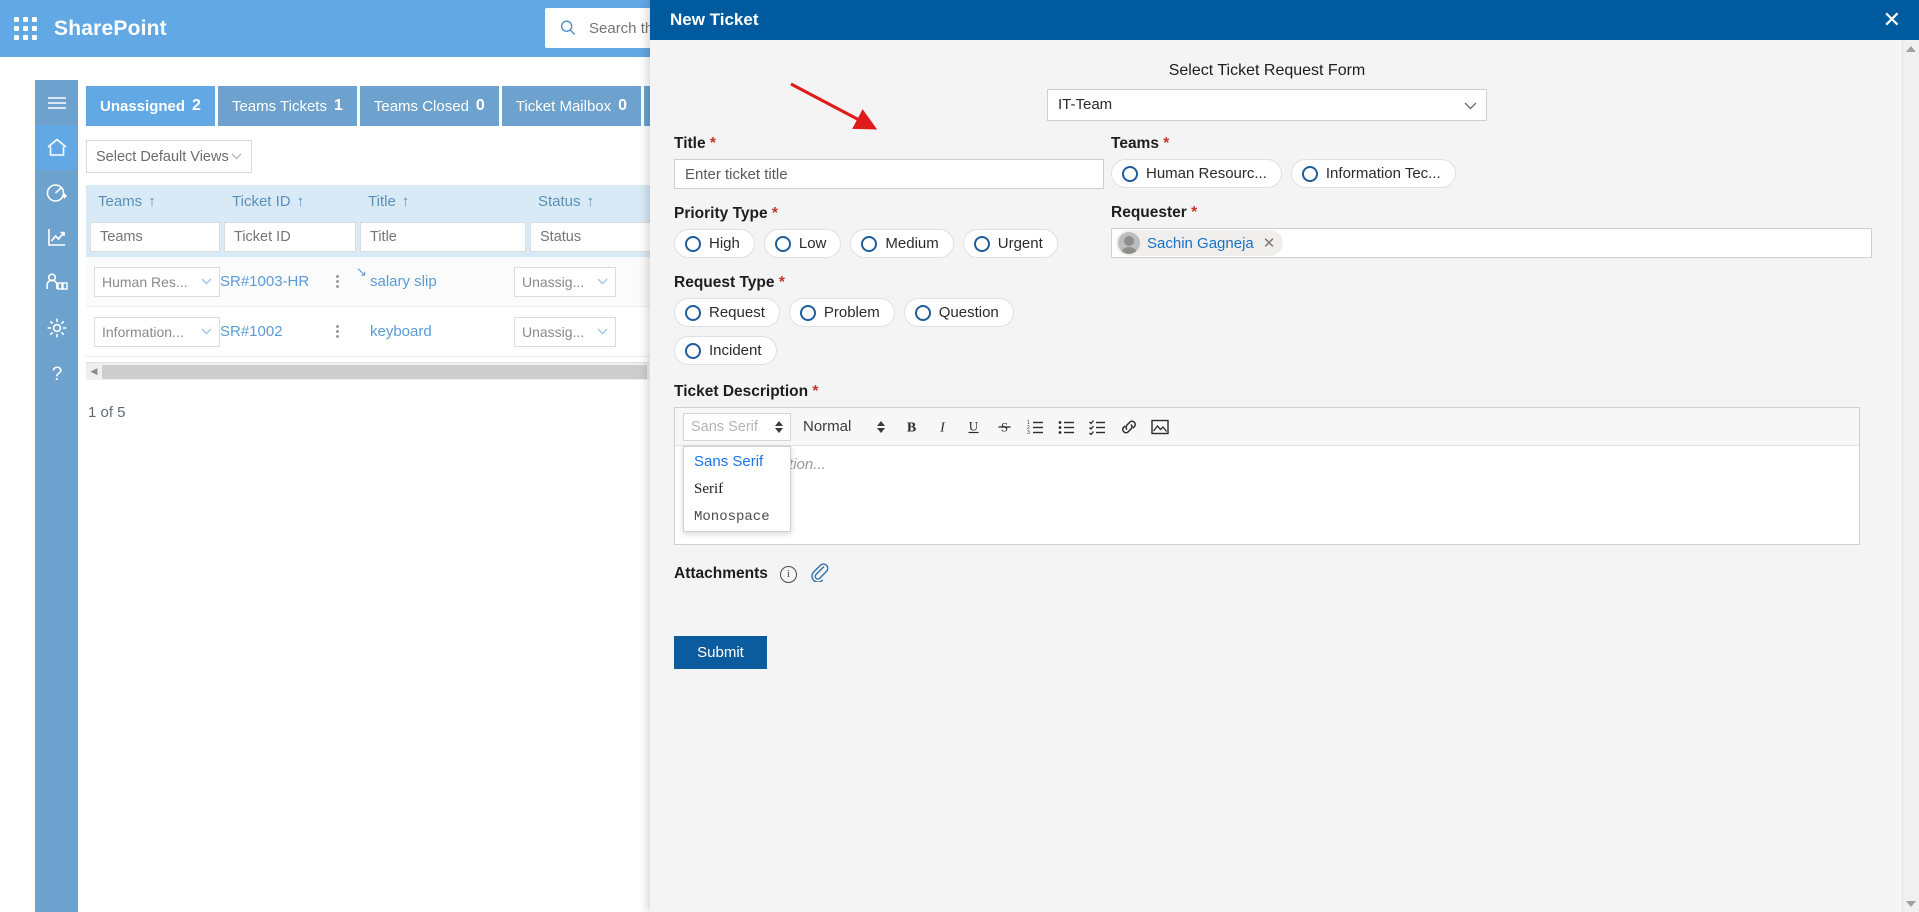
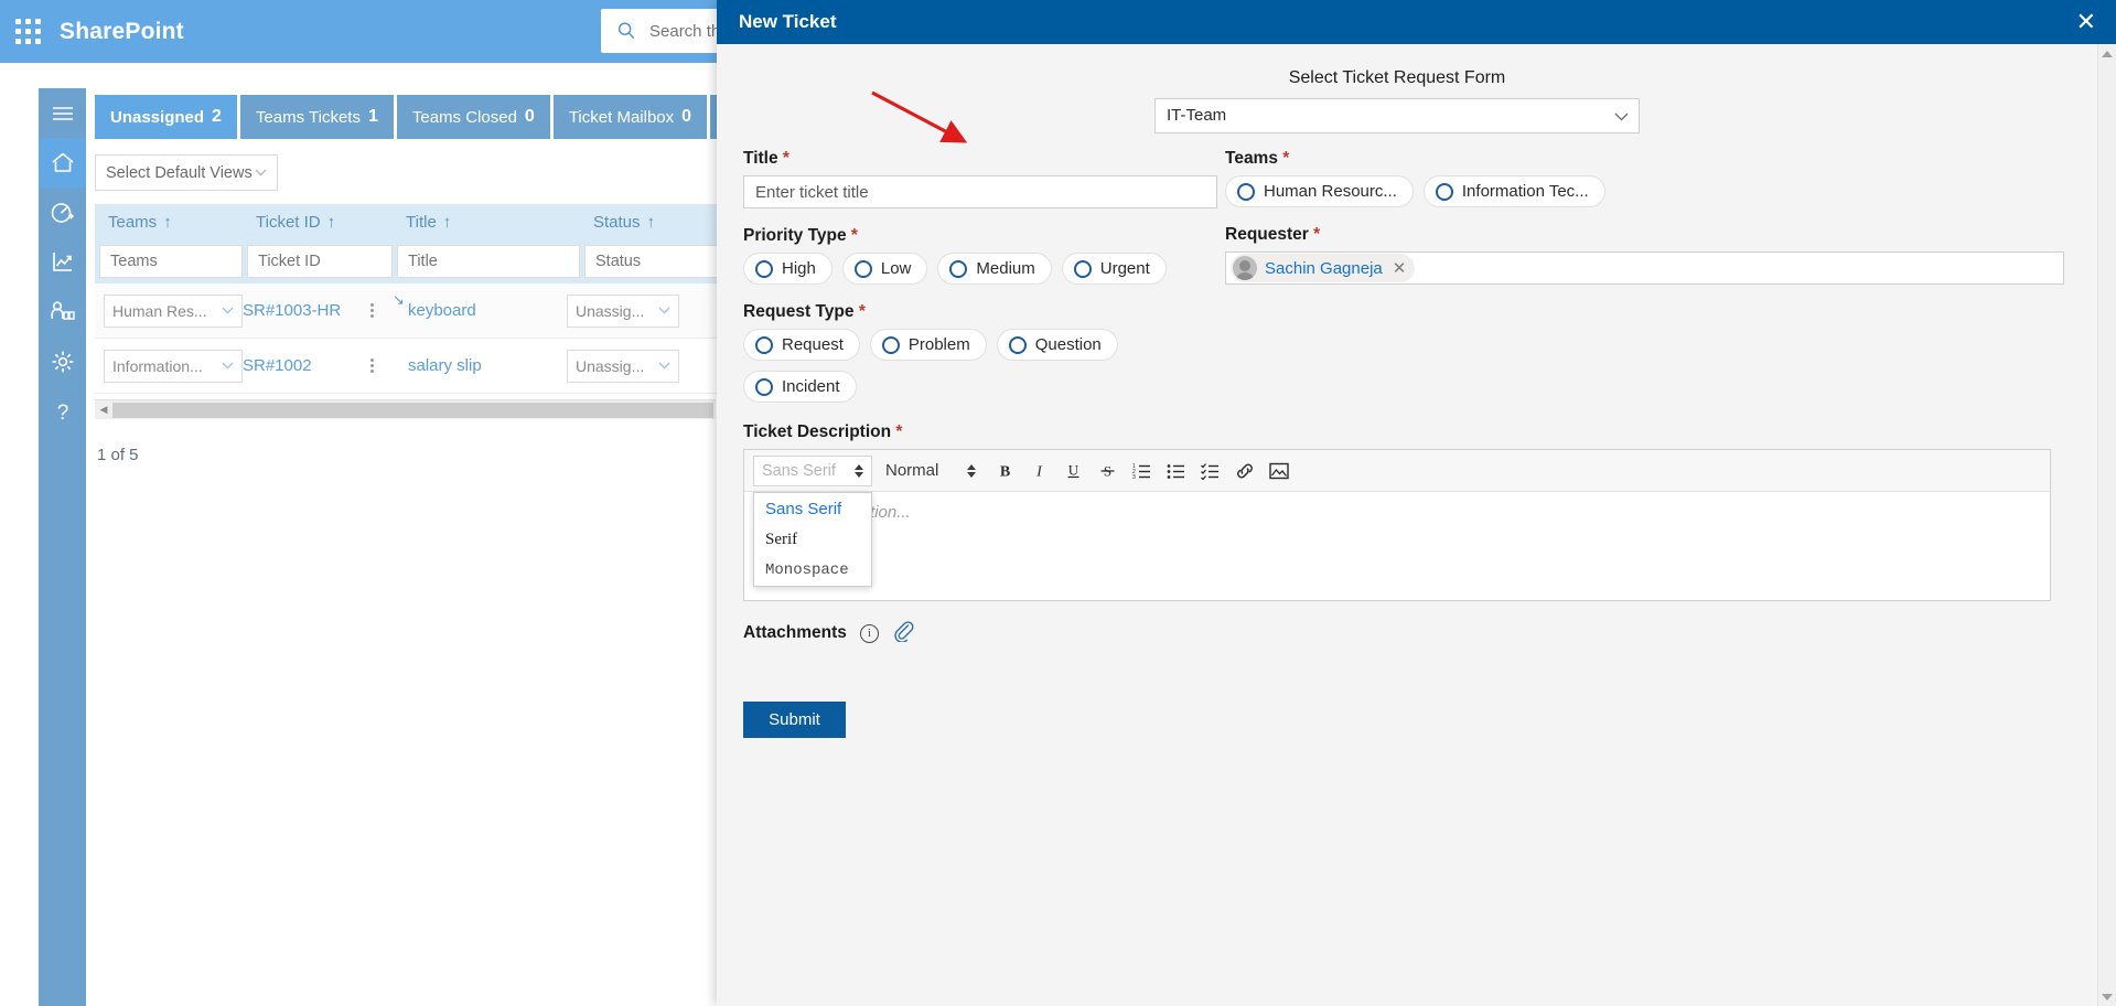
  SharePoint
  Search t
  ?
  Unassigned
  2
  Teams Tickets
  1
  Teams Closed
  0
  Ticket Mailbox
  0
  Select Default Views
  Teams
  ↑
  Ticket ID
  ↑
  Title
  ↑
  Status
  ↑
  Teams
  Ticket ID
  Title
  Status
  Human Res...
  SR#1003-HR
  ↘
- salary slip
+ keyboard
  Unassig...
  Information...
  SR#1002
- keyboard
+ salary slip
  Unassig...
  ◀
  1 of 5
  New Ticket
  ✕
  Select Ticket Request Form
  IT-Team
  Title *
  Enter ticket title
  Priority Type *
  High
  Low
  Medium
  Urgent
  Request Type *
  Request
  Problem
  Question
  Incident
  Teams *
  Human Resourc...
  Information Tec...
  Requester *
  Sachin Gagneja
  ✕
  Ticket Description *
  Sans Serif
  Normal
  B
  I
  U
  Sans Serif
  Serif
  Monospace
  Attachments
  i
  Submit
